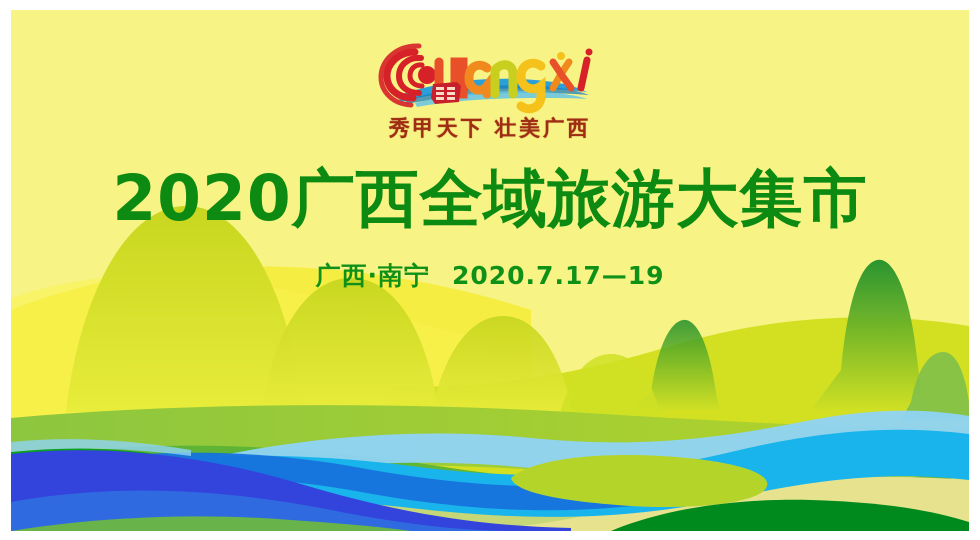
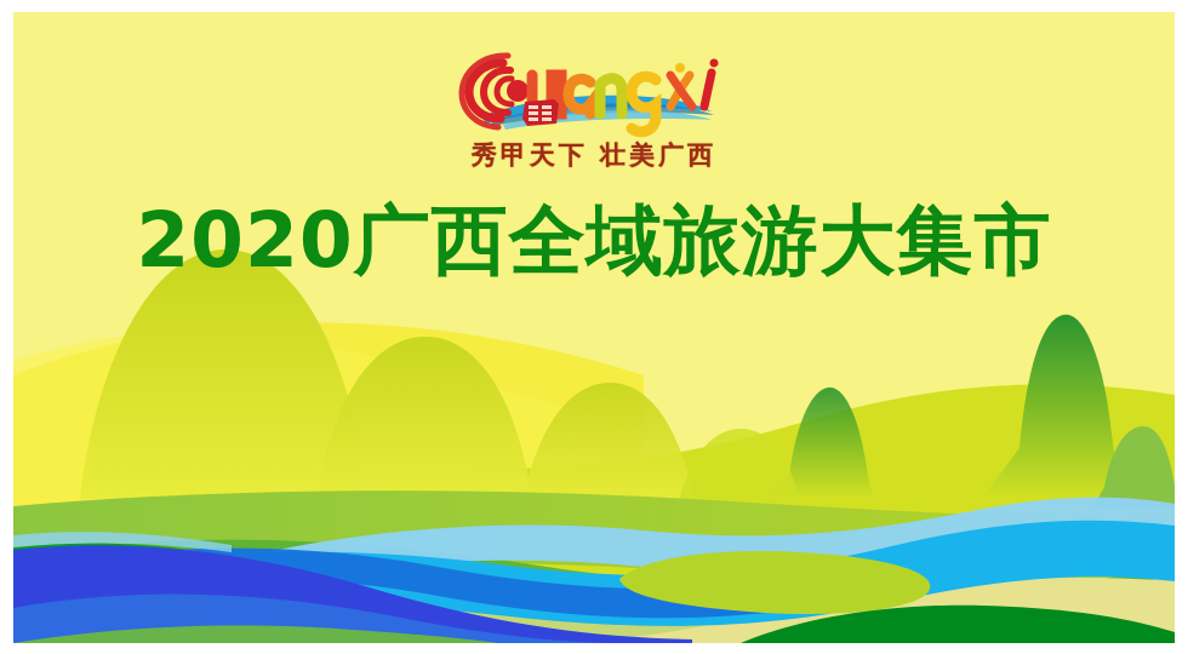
  秀甲天下 壮美广西
  2020广西全域旅游大集市
- 广西·南宁 2020.7.17—19
